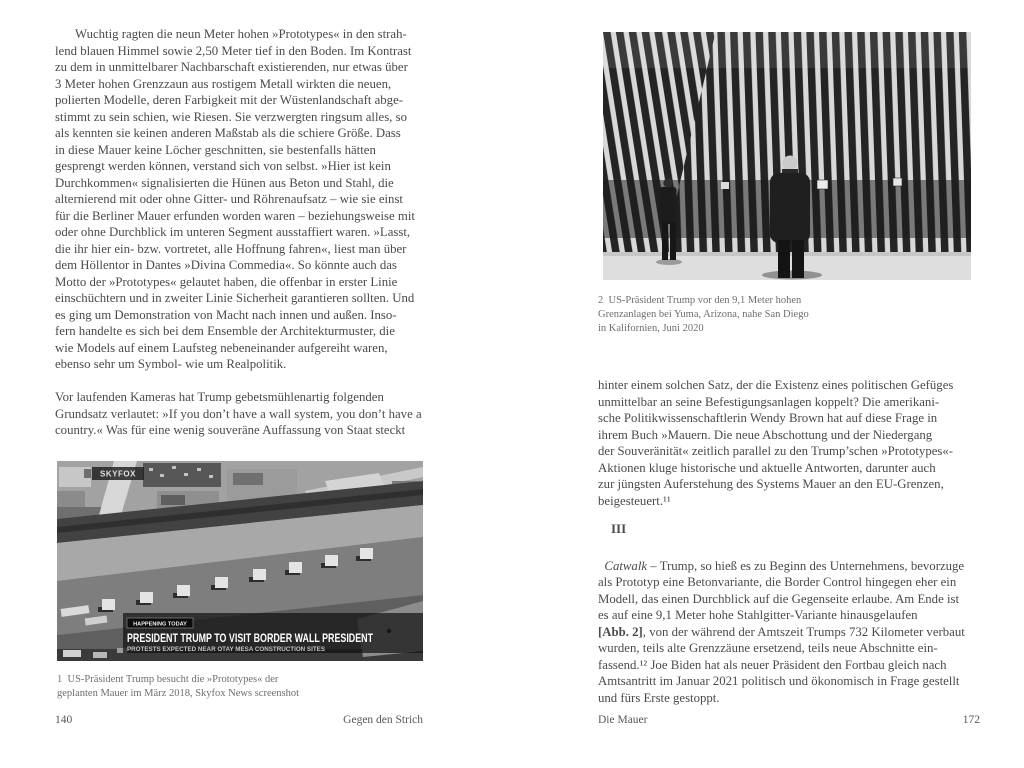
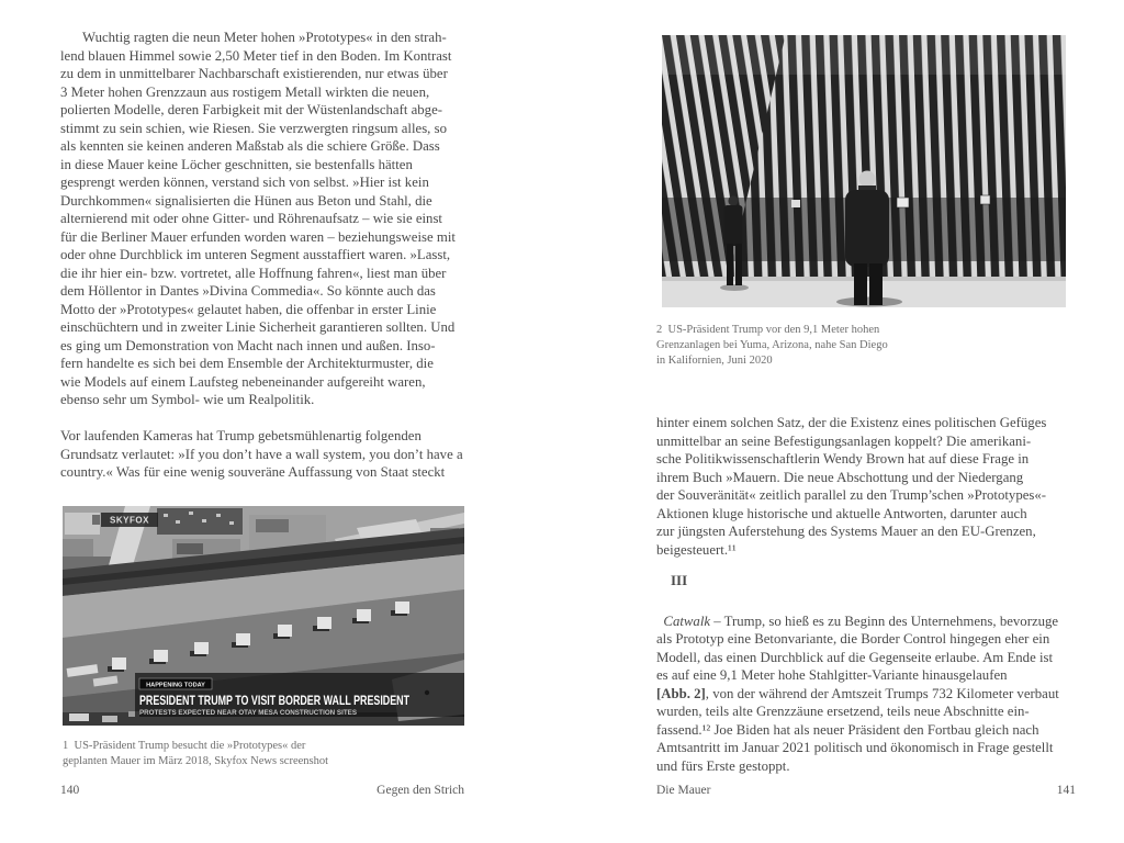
  Wuchtig ragten die neun Meter hohen »Prototypes« in den strah-
  lend blauen Himmel sowie 2,50 Meter tief in den Boden. Im Kontrast
  zu dem in unmittelbarer Nachbarschaft existierenden, nur etwas über
  3 Meter hohen Grenzzaun aus rostigem Metall wirkten die neuen,
  polierten Modelle, deren Farbigkeit mit der Wüstenlandschaft abge-
  stimmt zu sein schien, wie Riesen. Sie verzwergten ringsum alles, so
  als kennten sie keinen anderen Maßstab als die schiere Größe. Dass
  in diese Mauer keine Löcher geschnitten, sie bestenfalls hätten
  gesprengt werden können, verstand sich von selbst. »Hier ist kein
  Durchkommen« signalisierten die Hünen aus Beton und Stahl, die
  alternierend mit oder ohne Gitter- und Röhrenaufsatz – wie sie einst
  für die Berliner Mauer erfunden worden waren – beziehungsweise mit
  oder ohne Durchblick im unteren Segment ausstaffiert waren. »Lasst,
  die ihr hier ein- bzw. vortretet, alle Hoffnung fahren«, liest man über
  dem Höllentor in Dantes »Divina Commedia«. So könnte auch das
  Motto der »Prototypes« gelautet haben, die offenbar in erster Linie
  einschüchtern und in zweiter Linie Sicherheit garantieren sollten. Und
  es ging um Demonstration von Macht nach innen und außen. Inso-
  fern handelte es sich bei dem Ensemble der Architekturmuster, die
  wie Models auf einem Laufsteg nebeneinander aufgereiht waren,
  ebenso sehr um Symbol- wie um Realpolitik.
  Vor laufenden Kameras hat Trump gebetsmühlenartig folgenden
  Grundsatz verlautet: »If you don’t have a wall system, you don’t have a
  country.« Was für eine wenig souveräne Auffassung von Staat steckt
  SKYFOX
  PRESIDENT TRUMP TO VISIT BORDER WALL PRESIDENT
  1 US-Präsident Trump besucht die »Prototypes« der
  geplanten Mauer im März 2018, Skyfox News screenshot
  140
  Gegen den Strich
  2 US-Präsident Trump vor den 9,1 Meter hohen
  Grenzanlagen bei Yuma, Arizona, nahe San Diego
  in Kalifornien, Juni 2020
  hinter einem solchen Satz, der die Existenz eines politischen Gefüges
  unmittelbar an seine Befestigungsanlagen koppelt? Die amerikani-
  sche Politikwissenschaftlerin Wendy Brown hat auf diese Frage in
  ihrem Buch »Mauern. Die neue Abschottung und der Niedergang
  der Souveränität« zeitlich parallel zu den Trump’schen »Prototypes«-
  Aktionen kluge historische und aktuelle Antworten, darunter auch
  zur jüngsten Auferstehung des Systems Mauer an den EU-Grenzen,
  beigesteuert.¹¹
  III
  Catwalk – Trump, so hieß es zu Beginn des Unternehmens, bevorzuge
  als Prototyp eine Betonvariante, die Border Control hingegen eher ein
  Modell, das einen Durchblick auf die Gegenseite erlaube. Am Ende ist
  es auf eine 9,1 Meter hohe Stahlgitter-Variante hinausgelaufen
  [Abb. 2], von der während der Amtszeit Trumps 732 Kilometer verbaut
  wurden, teils alte Grenzzäune ersetzend, teils neue Abschnitte ein-
  fassend.¹² Joe Biden hat als neuer Präsident den Fortbau gleich nach
  Amtsantritt im Januar 2021 politisch und ökonomisch in Frage gestellt
  und fürs Erste gestoppt.
  Die Mauer
- 172
+ 141
